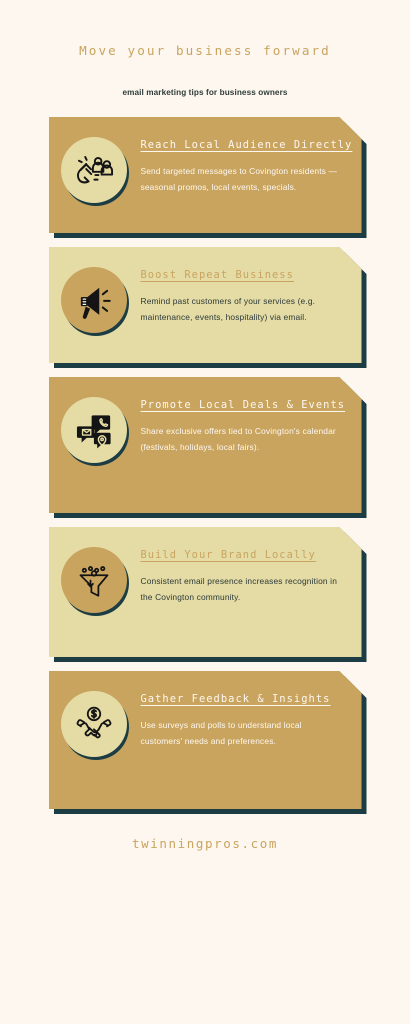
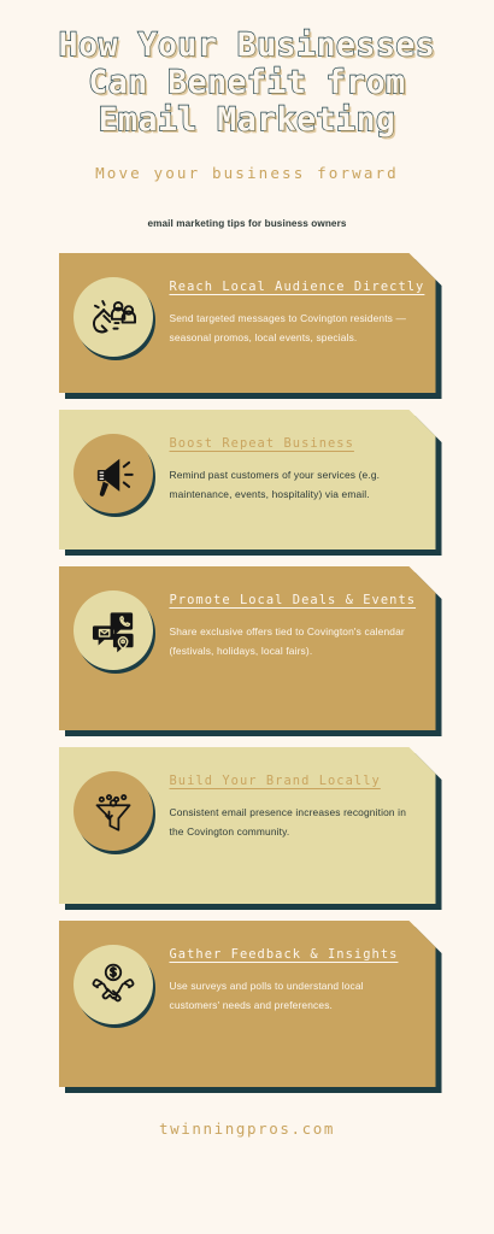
+ How Your Businesses
+ Can Benefit from
+ Email Marketing
  Move your business forward
  email marketing tips for business owners
  Reach Local Audience Directly
  Send targeted messages to Covington residents — seasonal promos, local events, specials.
  Boost Repeat Business
  Remind past customers of your services (e.g. maintenance, events, hospitality) via email.
  Promote Local Deals & Events
  Share exclusive offers tied to Covington's calendar (festivals, holidays, local fairs).
  Build Your Brand Locally
  Consistent email presence increases recognition in the Covington community.
  Gather Feedback & Insights
  Use surveys and polls to understand local customers' needs and preferences.
  twinningpros.com
